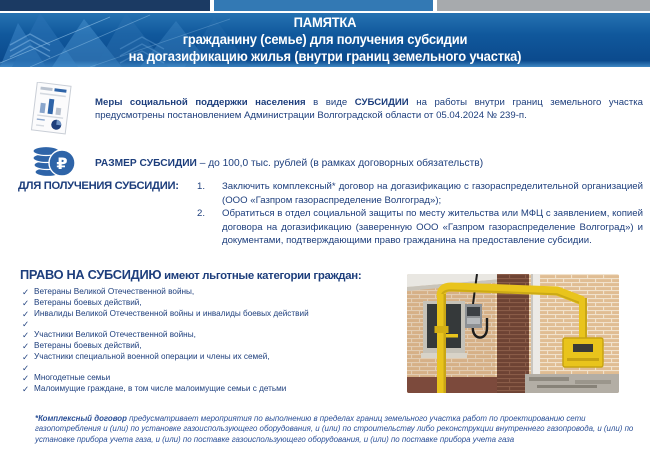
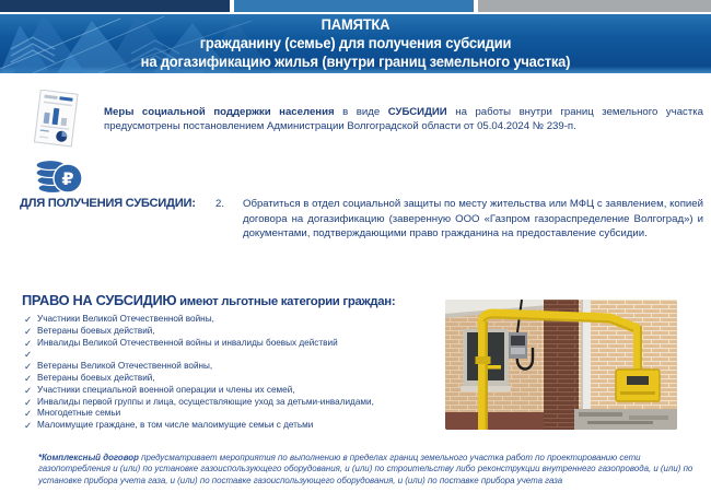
  ПАМЯТКА
  гражданину (семье) для получения субсидии
  на догазификацию жилья (внутри границ земельного участка)
  Меры социальной поддержки населения в виде СУБСИДИИ на работы внутри границ земельного участка предусмотрены постановлением Администрации Волгоградской области от 05.04.2024 № 239-п.
  ₽
- РАЗМЕР СУБСИДИИ – до 100,0 тыс. рублей (в рамках договорных обязательств)
  ДЛЯ ПОЛУЧЕНИЯ СУБСИДИИ:
- 1.
- Заключить комплексный* договор на догазификацию с газораспределительной организацией (ООО «Газпром газораспределение Волгоград»);
  2.
  Обратиться в отдел социальной защиты по месту жительства или МФЦ с заявлением, копией договора на догазификацию (заверенную ООО «Газпром газораспределение Волгоград») и документами, подтверждающими право гражданина на предоставление субсидии.
  ПРАВО НА СУБСИДИЮ имеют льготные категории граждан:
  ✓
- Ветераны Великой Отечественной войны,
+ Участники Великой Отечественной войны,
  ✓
  Ветераны боевых действий,
  ✓
  Инвалиды Великой Отечественной войны и инвалиды боевых действий
  ✓
  ✓
- Участники Великой Отечественной войны,
+ Ветераны Великой Отечественной войны,
  ✓
  Ветераны боевых действий,
  ✓
  Участники специальной военной операции и члены их семей,
  ✓
+ Инвалиды первой группы и лица, осуществляющие уход за детьми-инвалидами,
  ✓
  Многодетные семьи
  ✓
  Малоимущие граждане, в том числе малоимущие семьи с детьми
  *Комплексный договор предусматривает мероприятия по выполнению в пределах границ земельного участка работ по проектированию сети газопотребления и (или) по установке газоиспользующего оборудования, и (или) по строительству либо реконструкции внутреннего газопровода, и (или) по установке прибора учета газа, и (или) по поставке газоиспользующего оборудования, и (или) по поставке прибора учета газа
